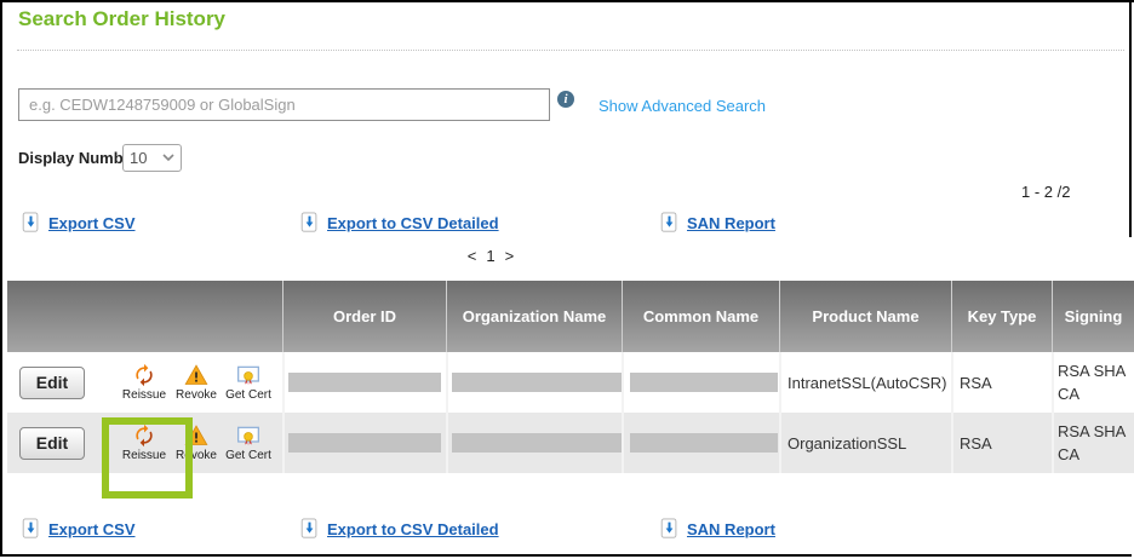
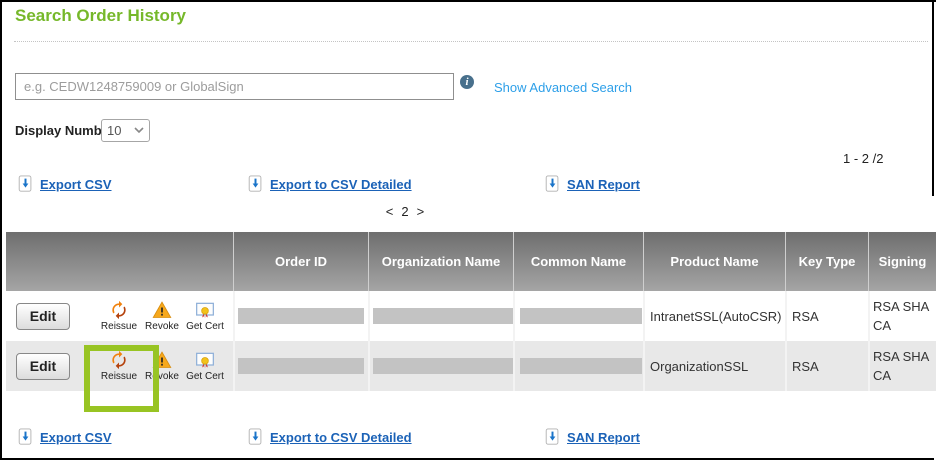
  Search Order History
  e.g. CEDW1248759009 or GlobalSign
  i
  Show Advanced Search
  Display Numb
  10
  1 - 2 /2
  Export CSV
  Export to CSV Detailed
  SAN Report
- < 1 >
+ < 2 >
  Order ID
  Organization Name
  Common Name
  Product Name
  Key Type
  Signing
  Edit
  Reissue
  Revoke
  Get Cert
  IntranetSSL(AutoCSR)
  RSA
  RSA SHA
  CA
  Edit
  Reissue
  Revoke
  Get Cert
  OrganizationSSL
  RSA
  RSA SHA
  CA
  Export CSV
  Export to CSV Detailed
  SAN Report
